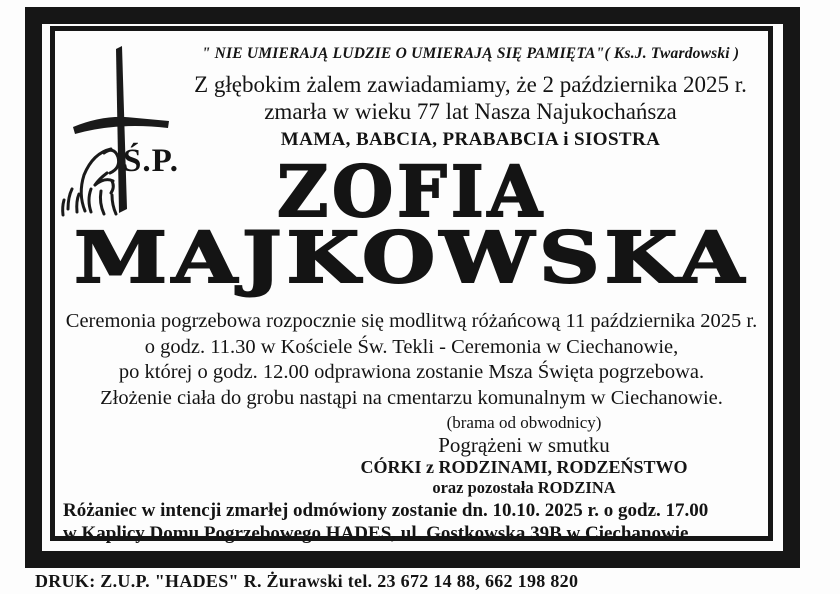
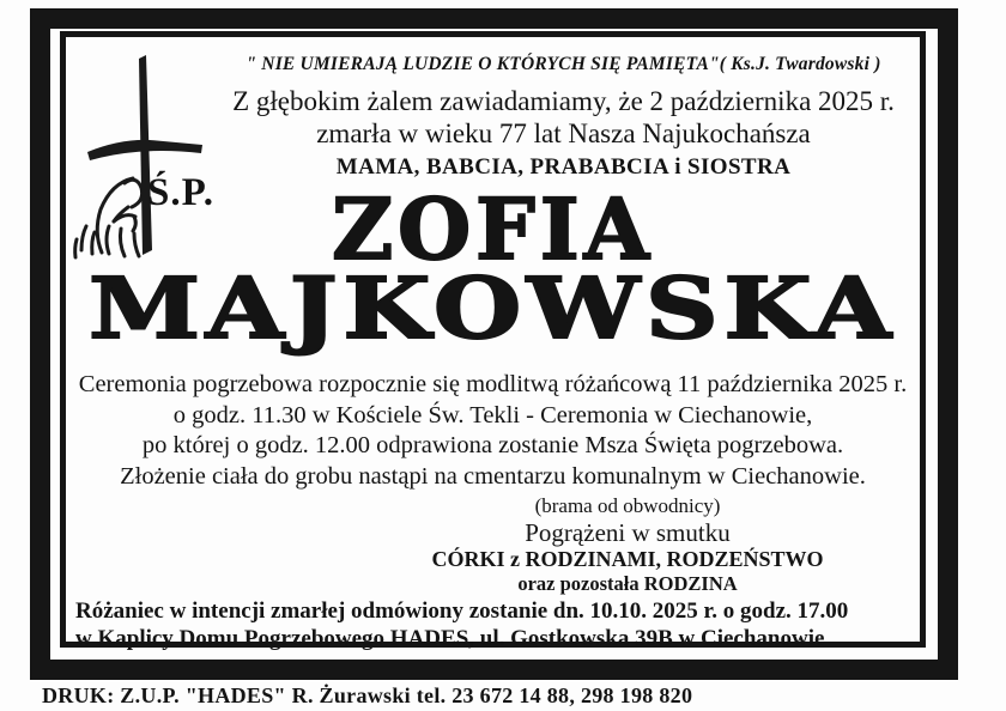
  Ś.P.
- " NIE UMIERAJĄ LUDZIE O UMIERAJĄ SIĘ PAMIĘTA"( Ks.J. Twardowski )
+ " NIE UMIERAJĄ LUDZIE O KTÓRYCH SIĘ PAMIĘTA"( Ks.J. Twardowski )
  Z głębokim żalem zawiadamiamy, że 2 października 2025 r.
  zmarła w wieku 77 lat Nasza Najukochańsza
  MAMA, BABCIA, PRABABCIA i SIOSTRA
  ZOFIA
  MAJKOWSKA
  Ceremonia pogrzebowa rozpocznie się modlitwą różańcową 11 października 2025 r.
  o godz. 11.30 w Kościele Św. Tekli - Ceremonia w Ciechanowie,
  po której o godz. 12.00 odprawiona zostanie Msza Święta pogrzebowa.
  Złożenie ciała do grobu nastąpi na cmentarzu komunalnym w Ciechanowie.
  (brama od obwodnicy)
  Pogrążeni w smutku
  CÓRKI z RODZINAMI, RODZEŃSTWO
  oraz pozostała RODZINA
  Różaniec w intencji zmarłej odmówiony zostanie dn. 10.10. 2025 r. o godz. 17.00
  w Kaplicy Domu Pogrzebowego HADES, ul. Gostkowska 39B w Ciechanowie
- DRUK: Z.U.P. "HADES" R. Żurawski tel. 23 672 14 88, 662 198 820
+ DRUK: Z.U.P. "HADES" R. Żurawski tel. 23 672 14 88, 298 198 820
